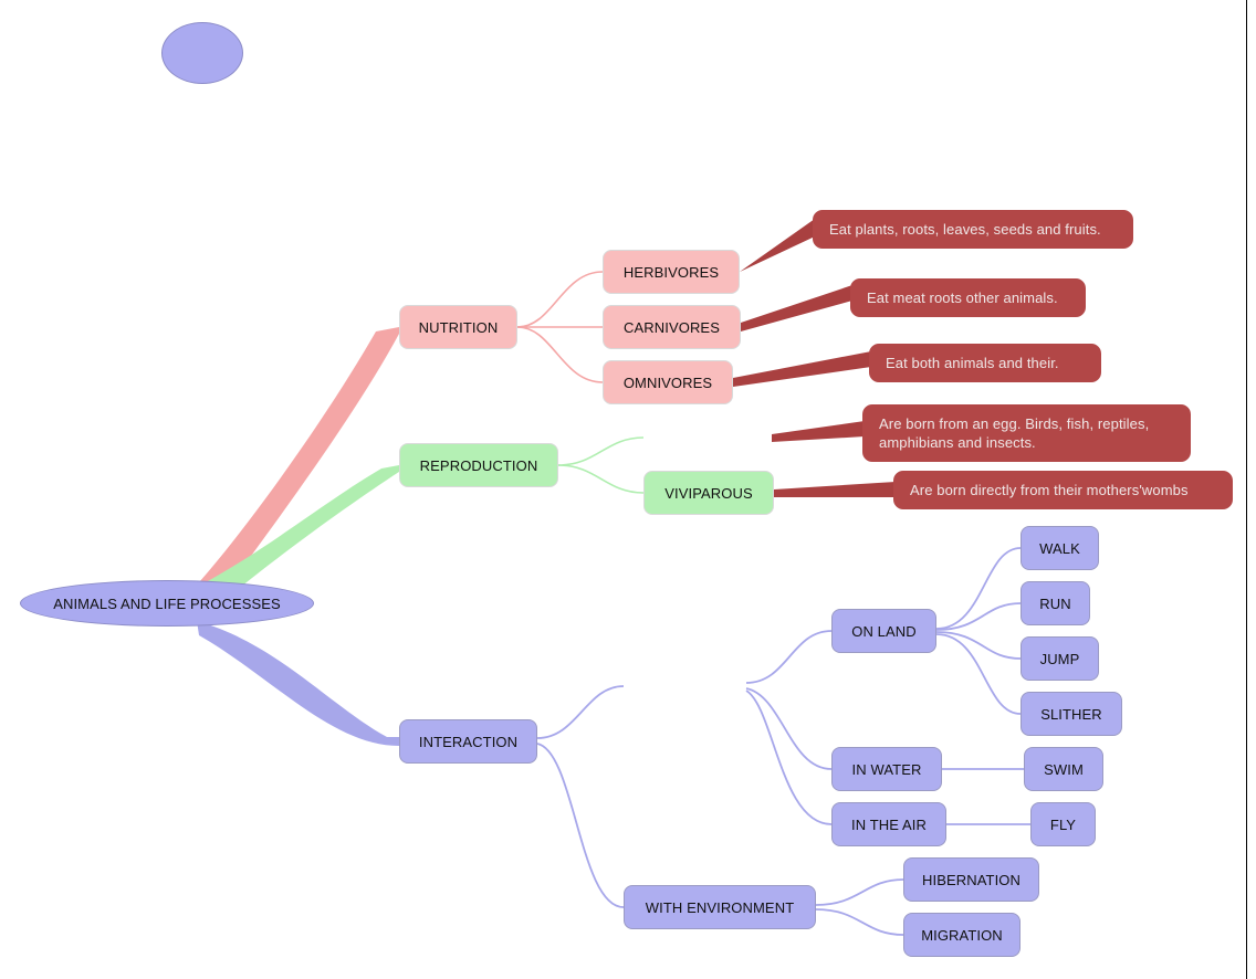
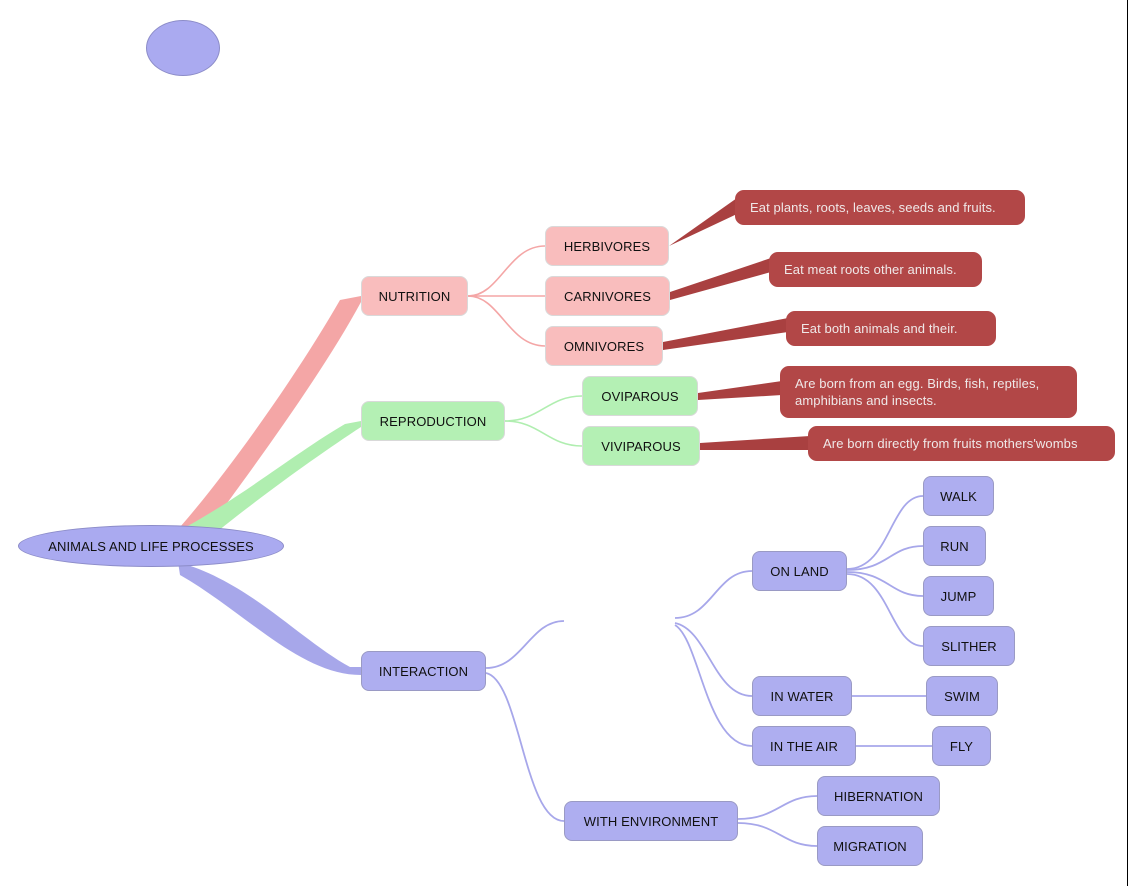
  ANIMALS AND LIFE PROCESSES
  NUTRITION
  HERBIVORES
  CARNIVORES
  OMNIVORES
  Eat plants, roots, leaves, seeds and fruits.
  Eat meat roots other animals.
  Eat both animals and their.
  REPRODUCTION
+ OVIPAROUS
  VIVIPAROUS
  Are born from an egg. Birds, fish, reptiles, amphibians and insects.
- Are born directly from their mothers'wombs
+ Are born directly from fruits mothers'wombs
  INTERACTION
  ON LAND
  WALK
  RUN
  JUMP
  SLITHER
  IN WATER
  SWIM
  IN THE AIR
  FLY
  WITH ENVIRONMENT
  HIBERNATION
  MIGRATION
